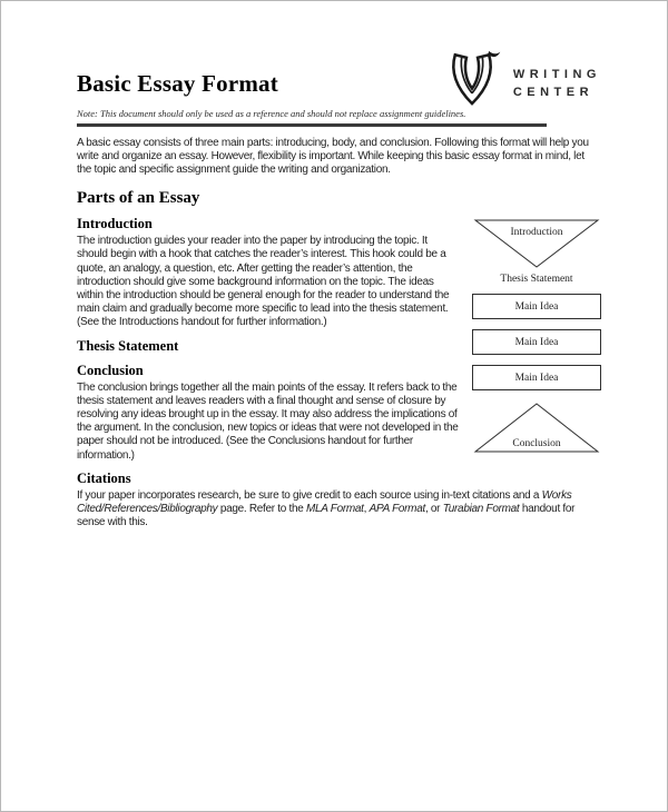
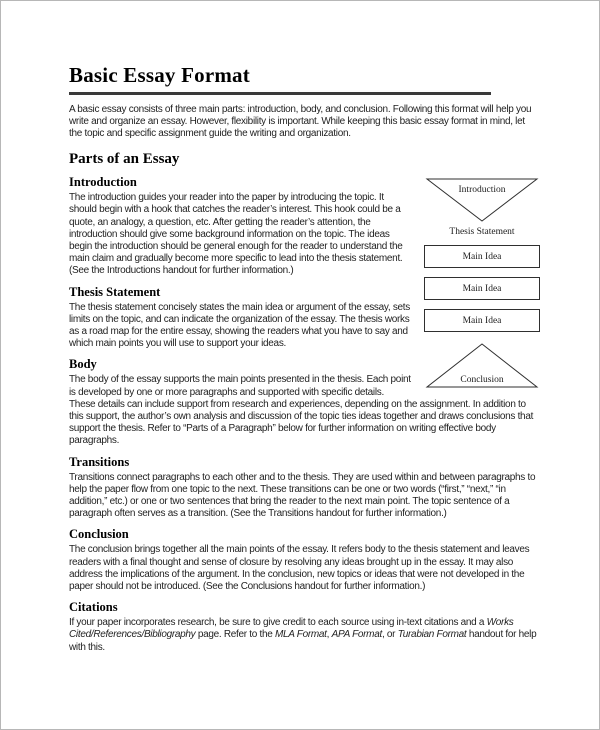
  Basic Essay Format
- Note: This document should only be used as a reference and should not replace assignment guidelines.
- WRITING
- CENTER
- A basic essay consists of three main parts: introducing, body, and conclusion. Following this format will help you write and organize an essay. However, flexibility is important. While keeping this basic essay format in mind, let the topic and specific assignment guide the writing and organization.
+ A basic essay consists of three main parts: introduction, body, and conclusion. Following this format will help you write and organize an essay. However, flexibility is important. While keeping this basic essay format in mind, let the topic and specific assignment guide the writing and organization.
  Parts of an Essay
  Introduction
  Thesis Statement
  Main Idea
  Main Idea
  Main Idea
  Conclusion
  Introduction
- The introduction guides your reader into the paper by introducing the topic. It should begin with a hook that catches the reader’s interest. This hook could be a quote, an analogy, a question, etc. After getting the reader’s attention, the introduction should give some background information on the topic. The ideas within the introduction should be general enough for the reader to understand the main claim and gradually become more specific to lead into the thesis statement. (See the Introductions handout for further information.)
+ The introduction guides your reader into the paper by introducing the topic. It should begin with a hook that catches the reader’s interest. This hook could be a quote, an analogy, a question, etc. After getting the reader’s attention, the introduction should give some background information on the topic. The ideas begin the introduction should be general enough for the reader to understand the main claim and gradually become more specific to lead into the thesis statement. (See the Introductions handout for further information.)
  Thesis Statement
+ The thesis statement concisely states the main idea or argument of the essay, sets limits on the topic, and can indicate the organization of the essay. The thesis works as a road map for the entire essay, showing the readers what you have to say and which main points you will use to support your ideas.
+ Body
+ The body of the essay supports the main points presented in the thesis. Each point is developed by one or more paragraphs and supported with specific details. These details can include support from research and experiences, depending on the assignment. In addition to this support, the author’s own analysis and discussion of the topic ties ideas together and draws conclusions that support the thesis. Refer to “Parts of a Paragraph” below for further information on writing effective body paragraphs.
+ Transitions
+ Transitions connect paragraphs to each other and to the thesis. They are used within and between paragraphs to help the paper flow from one topic to the next. These transitions can be one or two words (“first,” “next,” “in addition,” etc.) or one or two sentences that bring the reader to the next main point. The topic sentence of a paragraph often serves as a transition. (See the Transitions handout for further information.)
  Conclusion
- The conclusion brings together all the main points of the essay. It refers back to the thesis statement and leaves readers with a final thought and sense of closure by resolving any ideas brought up in the essay. It may also address the implications of the argument. In the conclusion, new topics or ideas that were not developed in the paper should not be introduced. (See the Conclusions handout for further information.)
+ The conclusion brings together all the main points of the essay. It refers body to the thesis statement and leaves readers with a final thought and sense of closure by resolving any ideas brought up in the essay. It may also address the implications of the argument. In the conclusion, new topics or ideas that were not developed in the paper should not be introduced. (See the Conclusions handout for further information.)
  Citations
- If your paper incorporates research, be sure to give credit to each source using in-text citations and a Works Cited/References/Bibliography page. Refer to the MLA Format, APA Format, or Turabian Format handout for sense with this.
+ If your paper incorporates research, be sure to give credit to each source using in-text citations and a Works Cited/References/Bibliography page. Refer to the MLA Format, APA Format, or Turabian Format handout for help with this.
